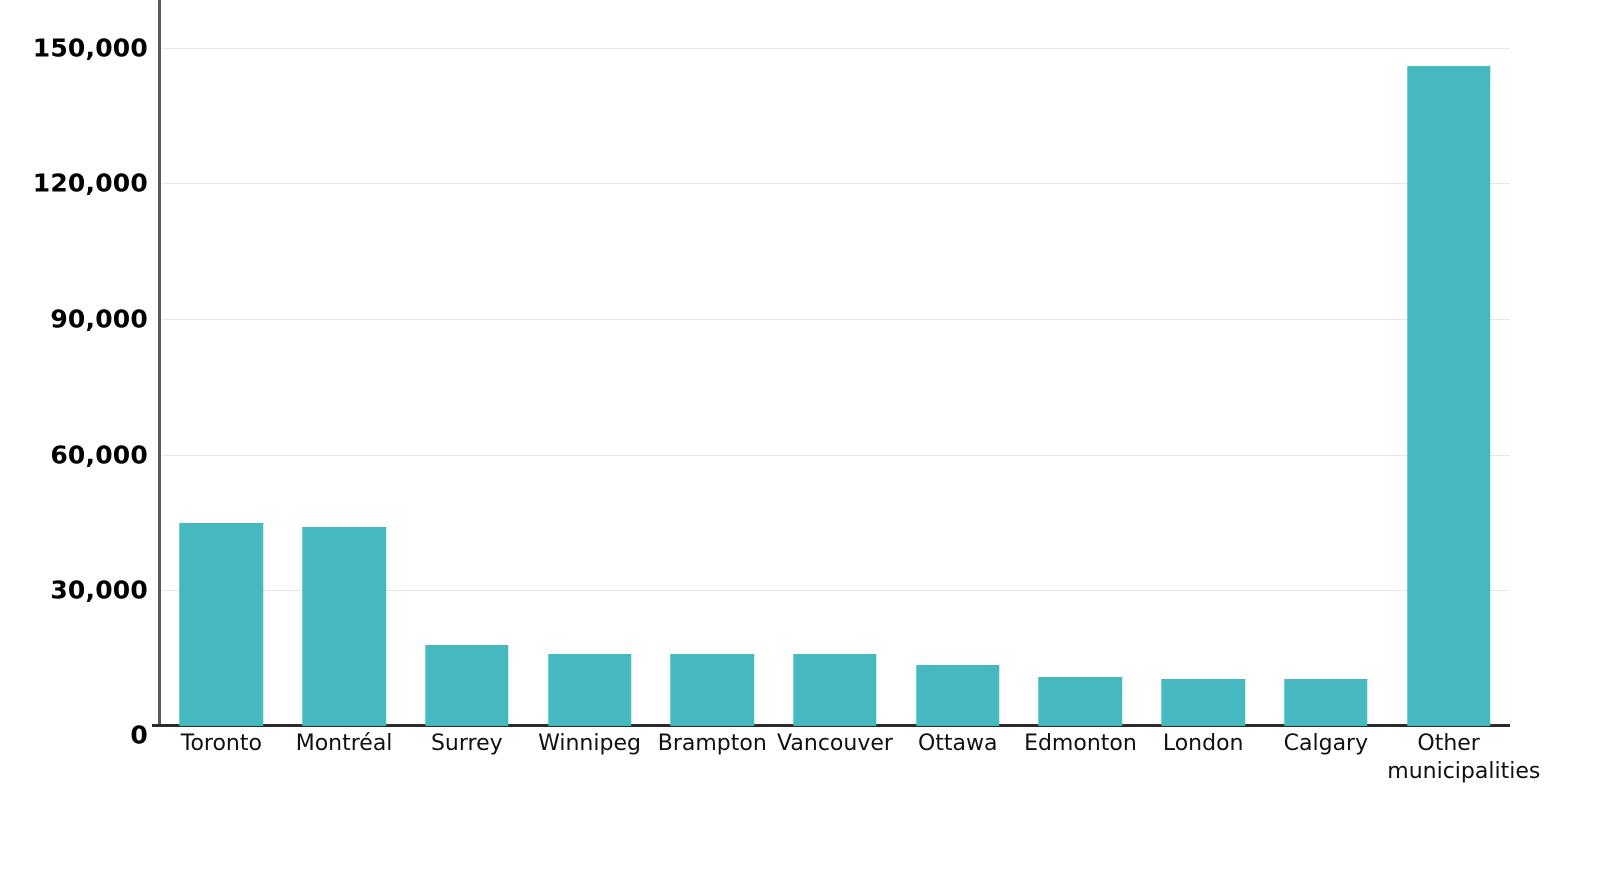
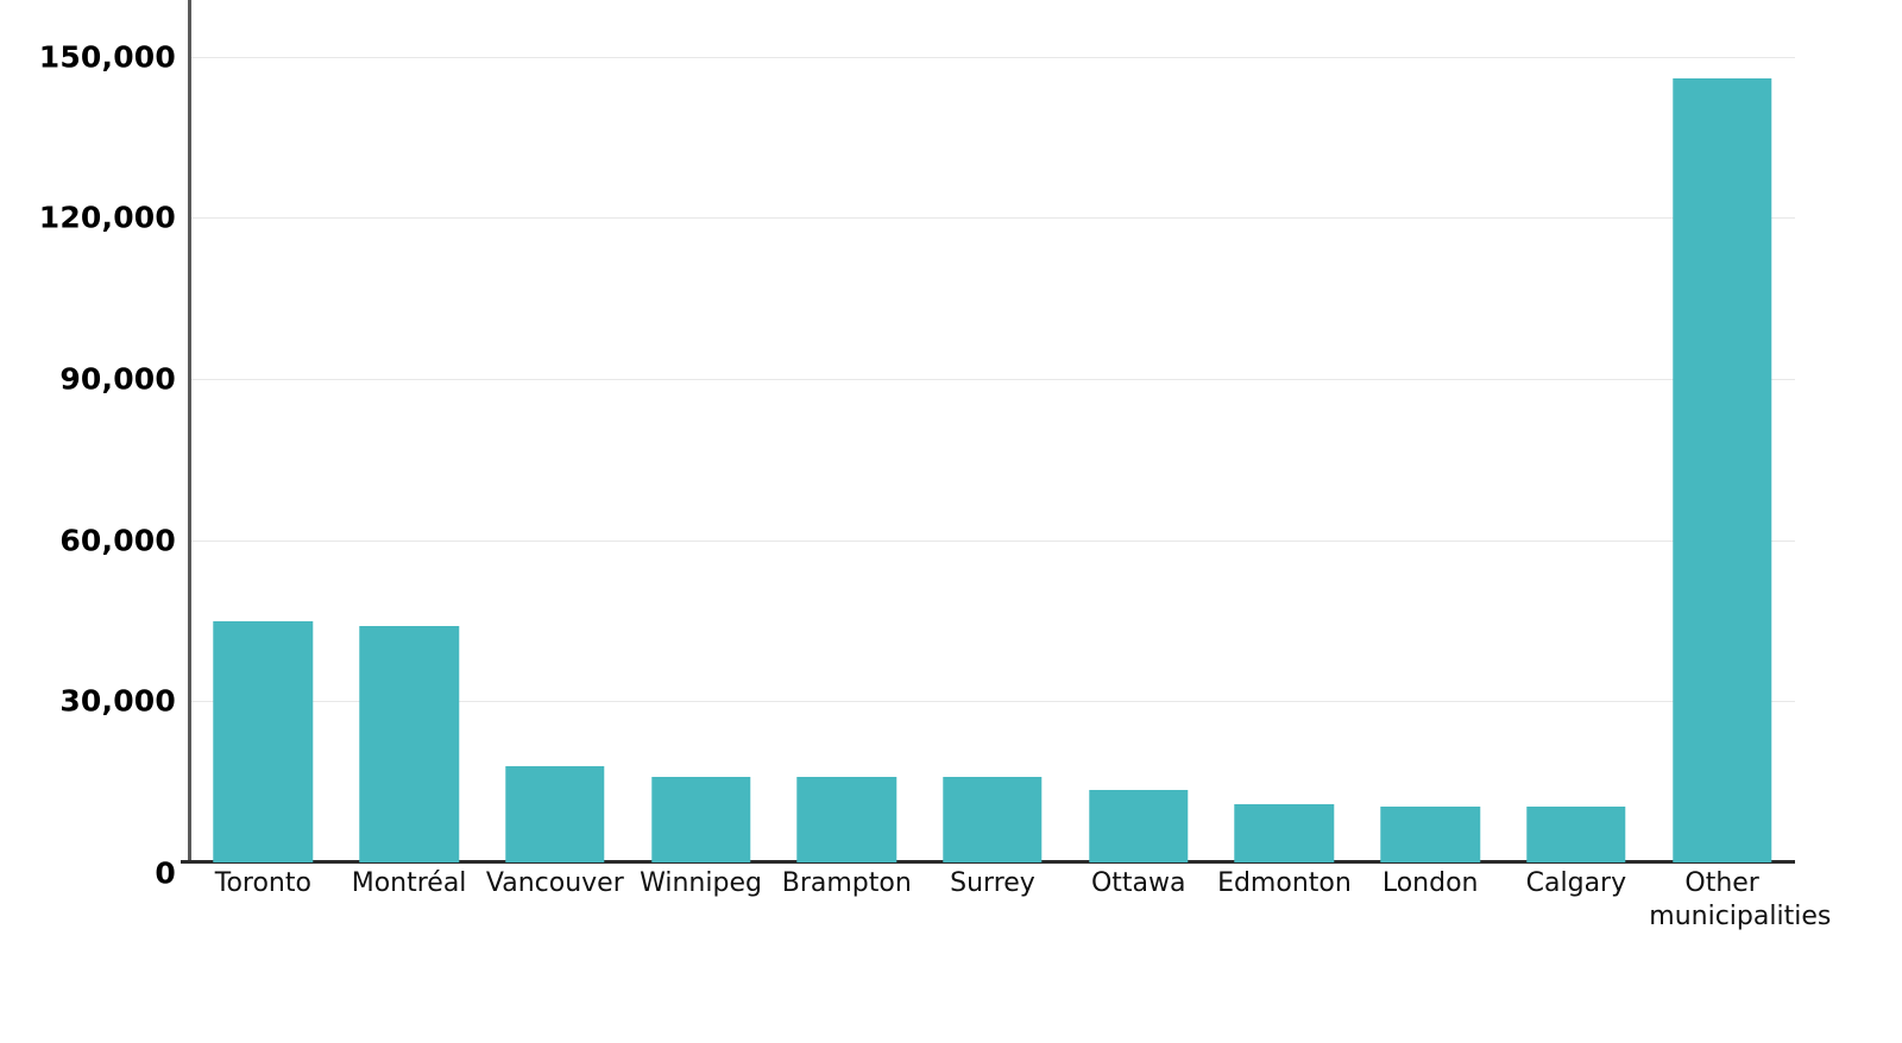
  150,000
  120,000
  90,000
  60,000
  30,000
  0
  Toronto
  Montréal
- Surrey
+ Vancouver
  Winnipeg
  Brampton
- Vancouver
+ Surrey
  Ottawa
  Edmonton
  London
  Calgary
  Other
  municipalities
